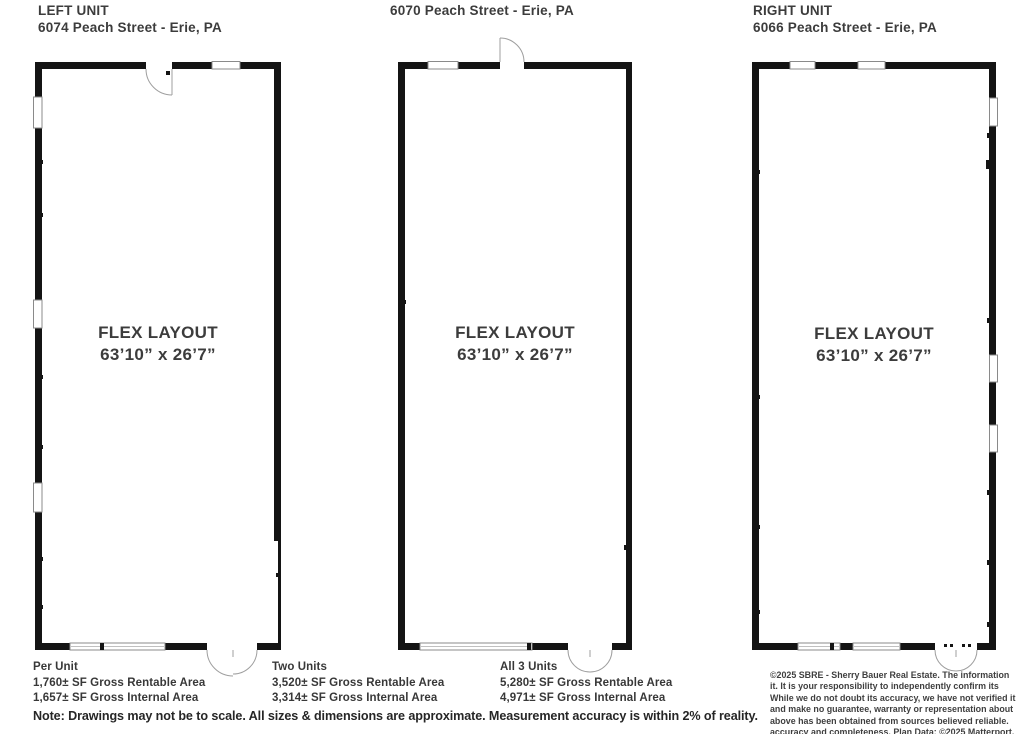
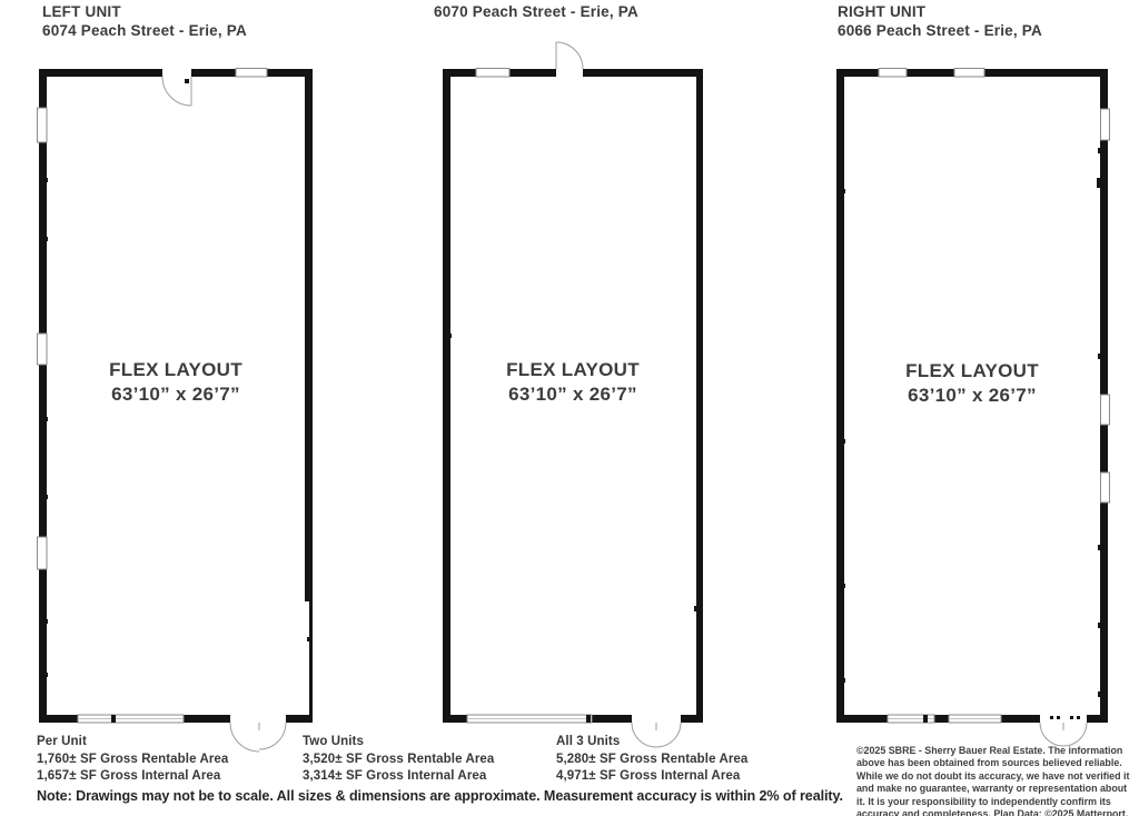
  LEFT UNIT
  6074 Peach Street - Erie, PA
  6070 Peach Street - Erie, PA
  RIGHT UNIT
  6066 Peach Street - Erie, PA
  FLEX LAYOUT
  63’10” x 26’7”
  FLEX LAYOUT
  63’10” x 26’7”
  FLEX LAYOUT
  63’10” x 26’7”
  Per Unit
  1,760± SF Gross Rentable Area
  1,657± SF Gross Internal Area
  Two Units
  3,520± SF Gross Rentable Area
  3,314± SF Gross Internal Area
  All 3 Units
  5,280± SF Gross Rentable Area
  4,971± SF Gross Internal Area
  ©2025 SBRE - Sherry Bauer Real Estate. The information
- it. It is your responsibility to independently confirm its
+ above has been obtained from sources believed reliable.
  While we do not doubt its accuracy, we have not verified it
  and make no guarantee, warranty or representation about
- above has been obtained from sources believed reliable.
+ it. It is your responsibility to independently confirm its
  accuracy and completeness. Plan Data: ©2025 Matterport.
  Note: Drawings may not be to scale. All sizes & dimensions are approximate. Measurement accuracy is within 2% of reality.
